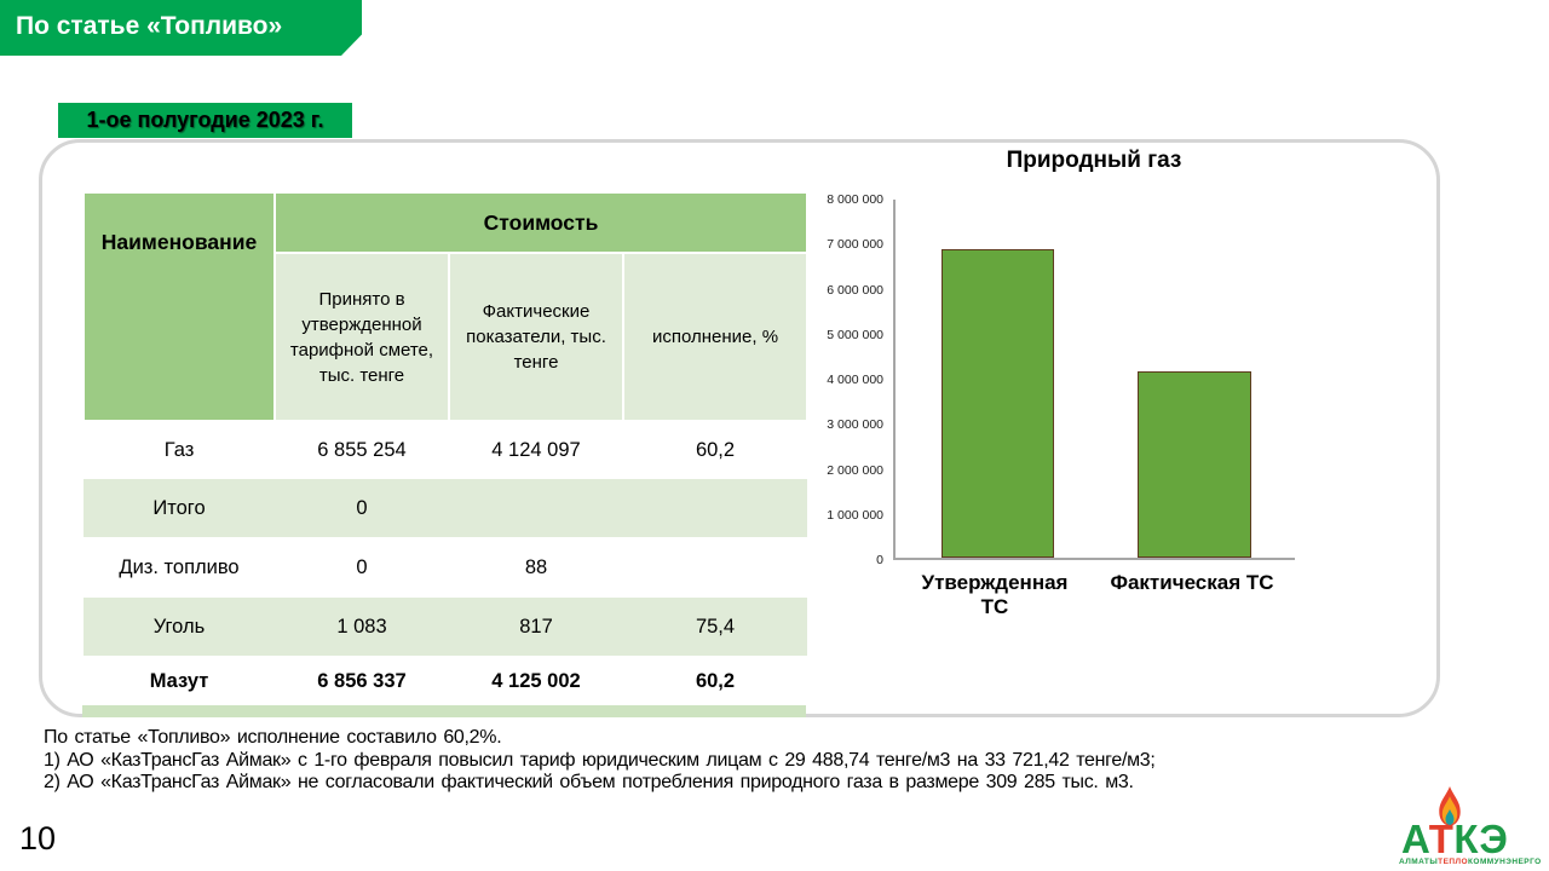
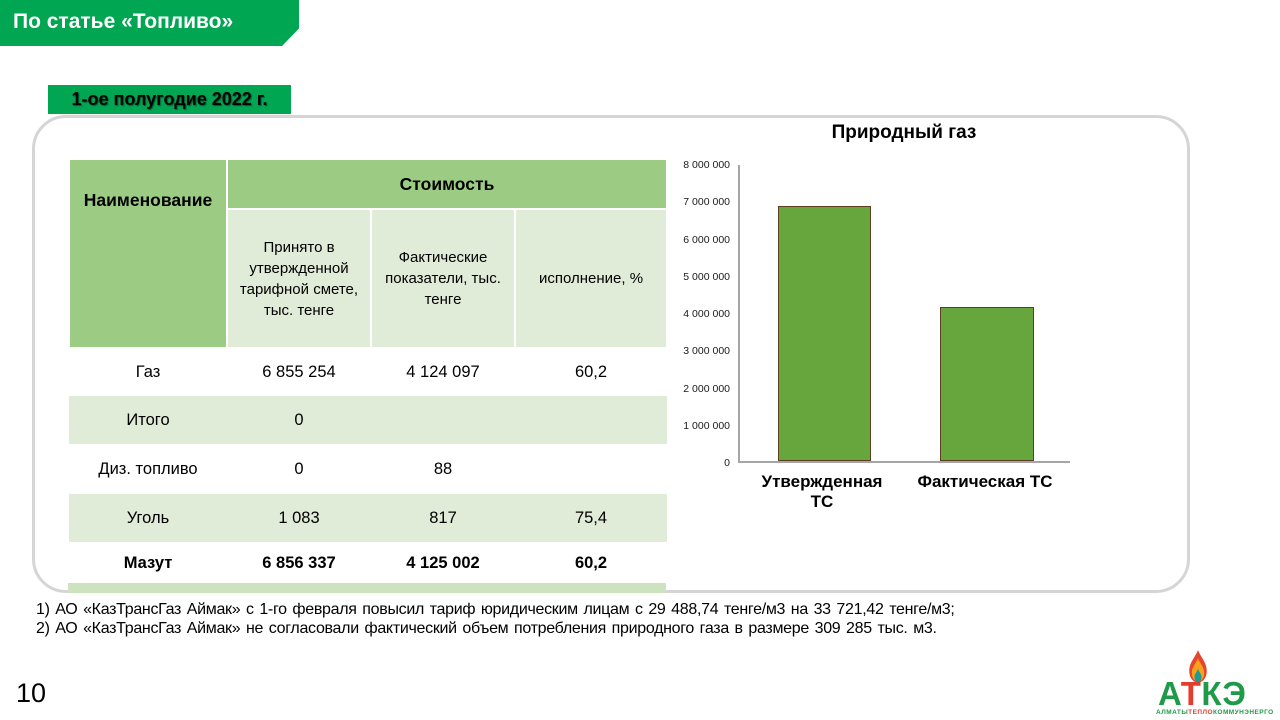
  По статье «Топливо»
- 1-ое полугодие 2023 г.
+ 1-ое полугодие 2022 г.
  Наименование	Стоимость
  Принято в утвержденной тарифной смете, тыс. тенге	Фактические показатели, тыс. тенге	исполнение, %
  Газ	6 855 254	4 124 097	60,2
  Итого	0
  Диз. топливо	0	88
  Уголь	1 083	817	75,4
  Мазут	6 856 337	4 125 002	60,2
  Природный газ
  8 000 000
  7 000 000
  6 000 000
  5 000 000
  4 000 000
  3 000 000
  2 000 000
  1 000 000
  0
  Утвержденная ТС
  Фактическая ТС
- По статье «Топливо» исполнение составило 60,2%.
  1) АО «КазТрансГаз Аймак» с 1-го февраля повысил тариф юридическим лицам с 29 488,74 тенге/м3 на 33 721,42 тенге/м3;
  2) АО «КазТрансГаз Аймак» не согласовали фактический объем потребления природного газа в размере 309 285 тыс. м3.
  10
  АТКЭ
